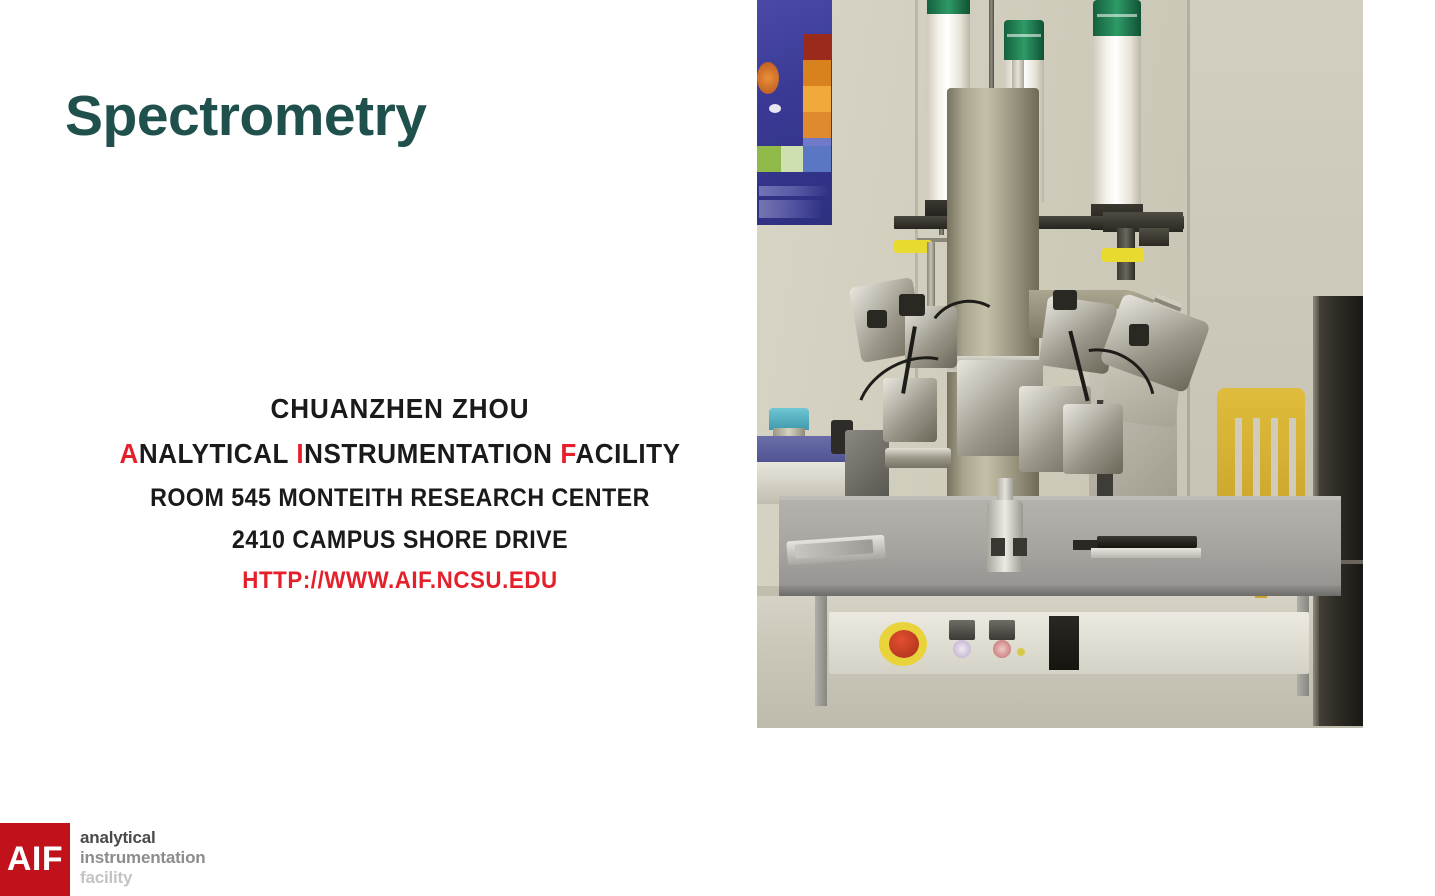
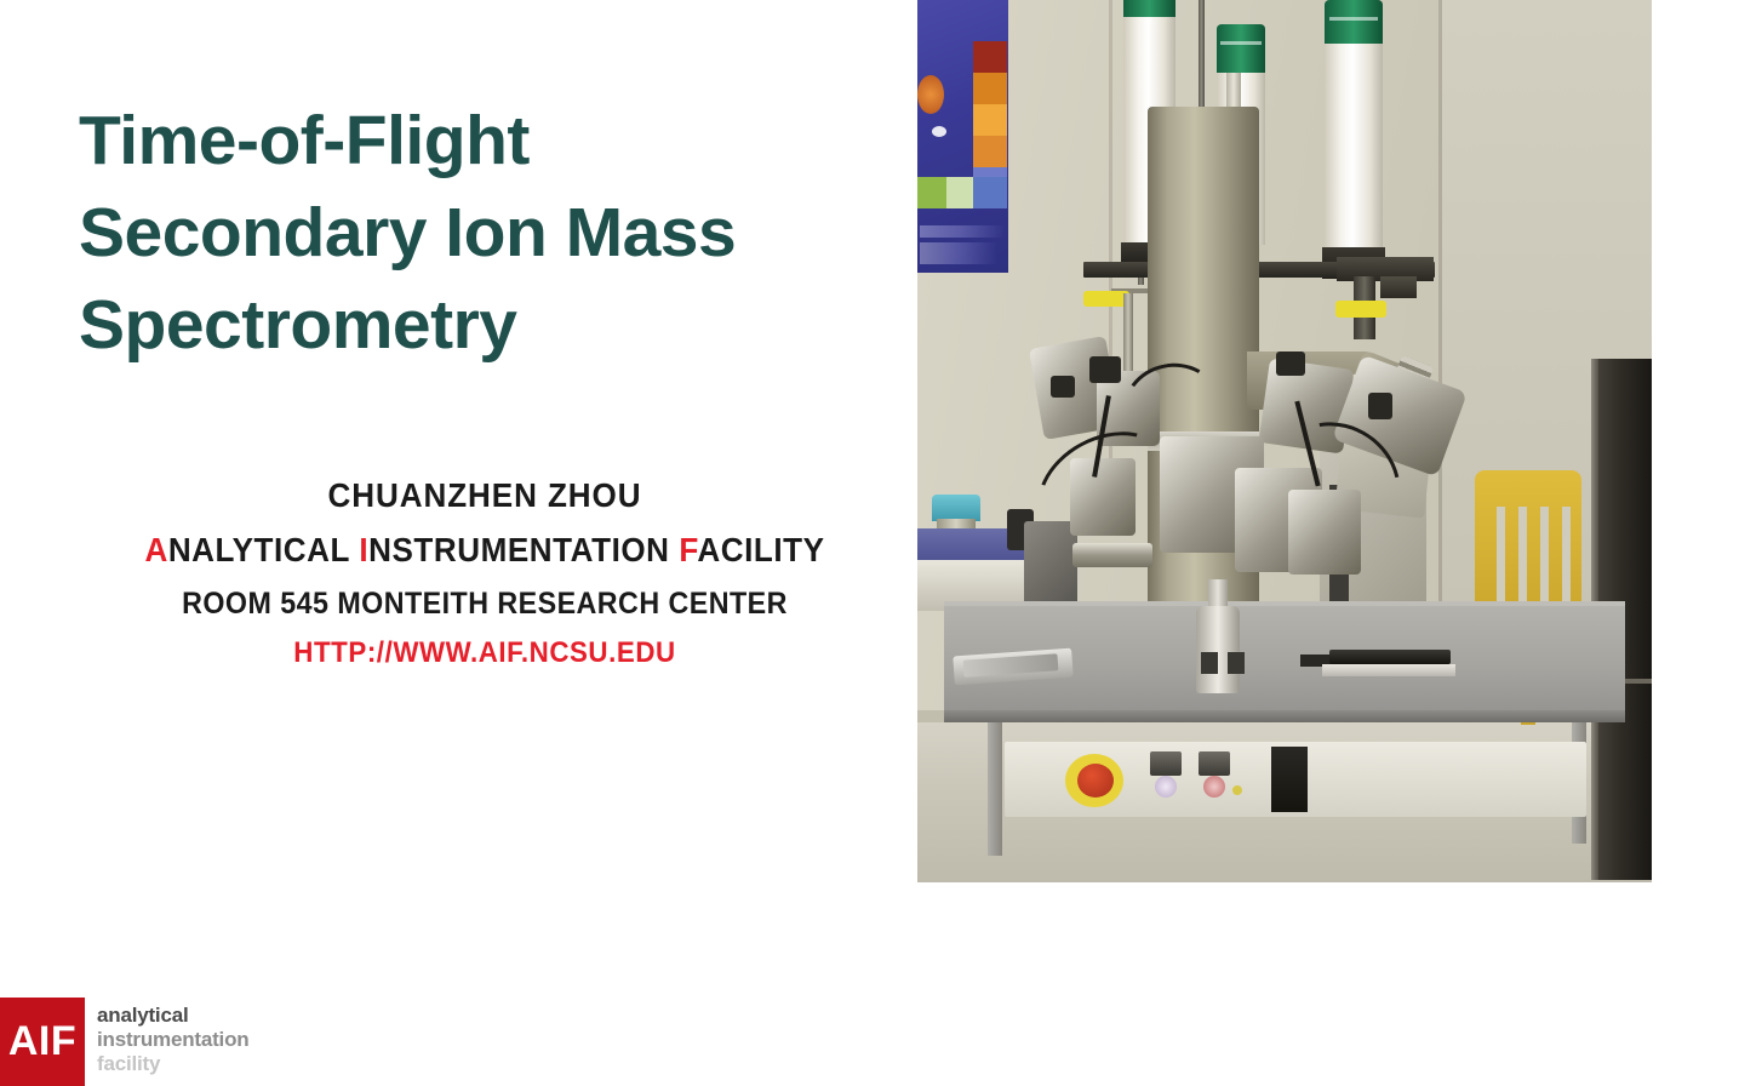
+ Time-of-Flight
+ Secondary Ion Mass
  Spectrometry
  CHUANZHEN ZHOU
  ANALYTICAL INSTRUMENTATION FACILITY
  ROOM 545 MONTEITH RESEARCH CENTER
- 2410 CAMPUS SHORE DRIVE
  HTTP://WWW.AIF.NCSU.EDU
  AIF
  analytical
  instrumentation
  facility
